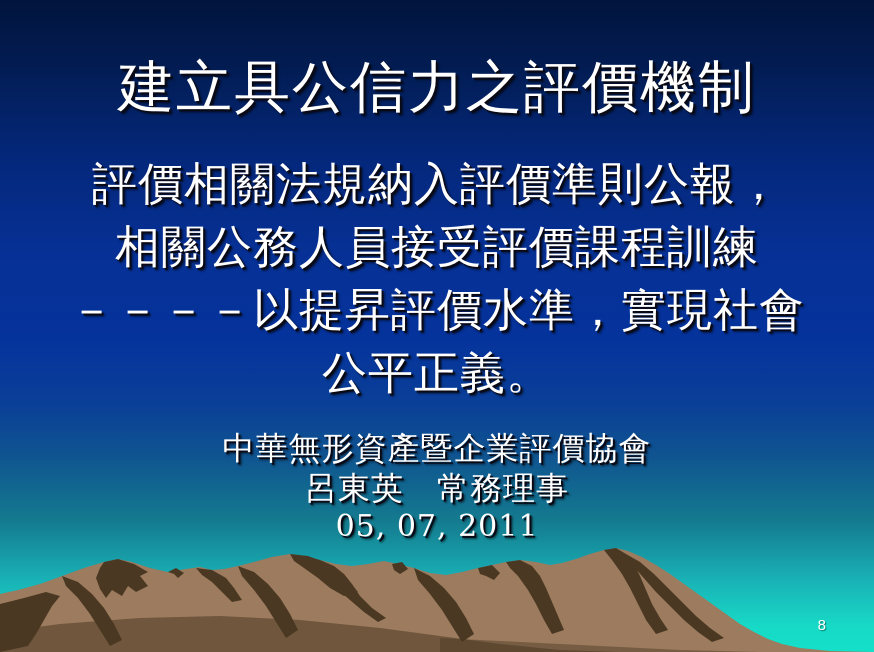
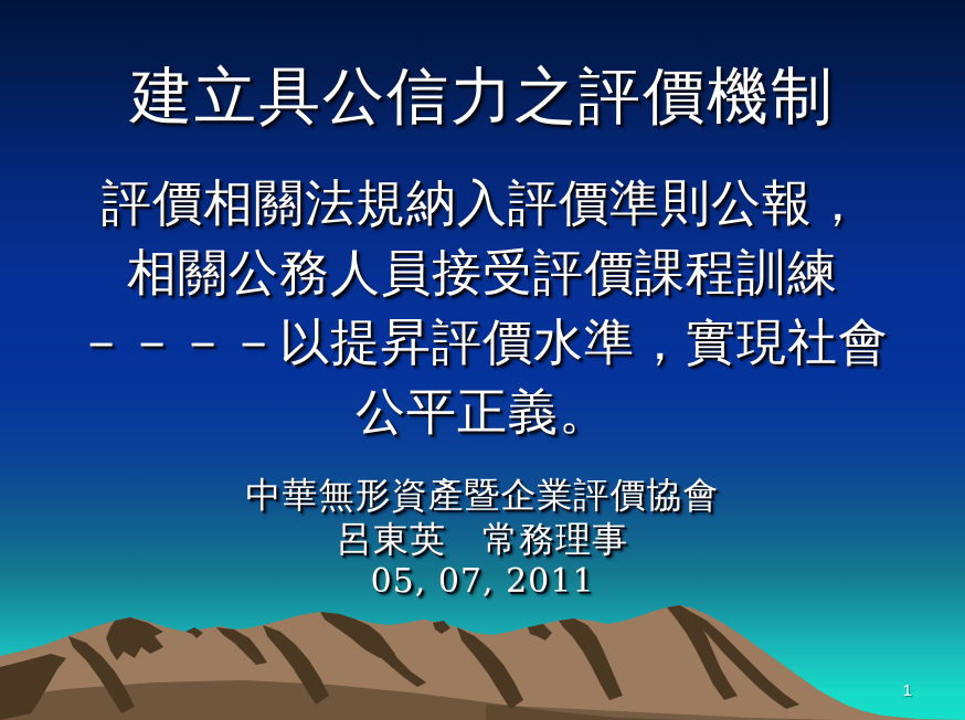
  建立具公信力之評價機制
  評價相關法規納入評價準則公報，
  相關公務人員接受評價課程訓練
  －－－－以提昇評價水準，實現社會
  公平正義。
  中華無形資產暨企業評價協會
  呂東英 常務理事
  05, 07, 2011
- 8
+ 1
